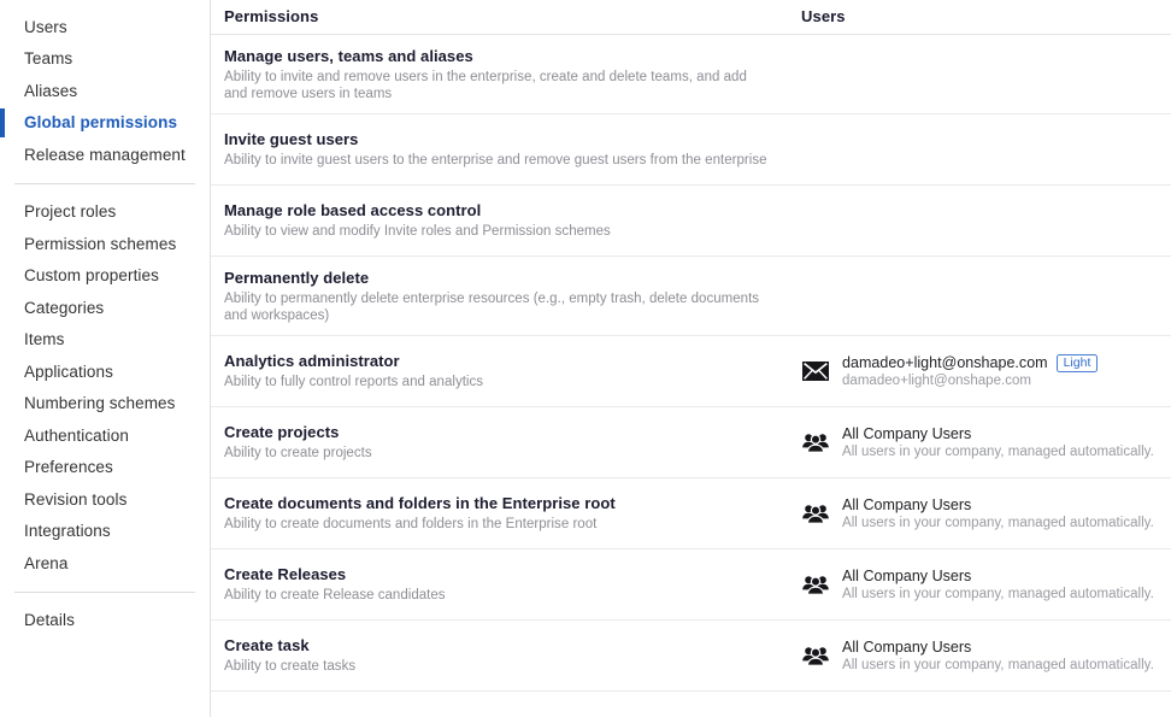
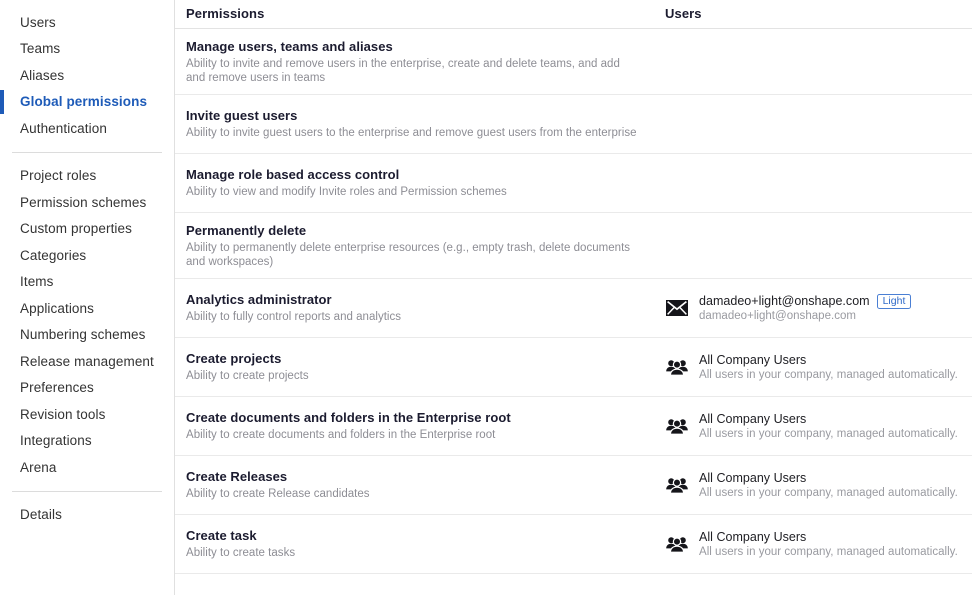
  Users
  Teams
  Aliases
  Global permissions
- Release management
+ Authentication
  Project roles
  Permission schemes
  Custom properties
  Categories
  Items
  Applications
  Numbering schemes
- Authentication
+ Release management
  Preferences
  Revision tools
  Integrations
  Arena
  Details
  Permissions
  Users
  Manage users, teams and aliases
  Ability to invite and remove users in the enterprise, create and delete teams, and add and remove users in teams
  Invite guest users
  Ability to invite guest users to the enterprise and remove guest users from the enterprise
  Manage role based access control
  Ability to view and modify Invite roles and Permission schemes
  Permanently delete
  Ability to permanently delete enterprise resources (e.g., empty trash, delete documents and workspaces)
  Analytics administrator
  Ability to fully control reports and analytics
  damadeo+light@onshape.com
  Light
  damadeo+light@onshape.com
  Create projects
  Ability to create projects
  All Company Users
  All users in your company, managed automatically.
  Create documents and folders in the Enterprise root
  Ability to create documents and folders in the Enterprise root
  All Company Users
  All users in your company, managed automatically.
  Create Releases
  Ability to create Release candidates
  All Company Users
  All users in your company, managed automatically.
  Create task
  Ability to create tasks
  All Company Users
  All users in your company, managed automatically.
